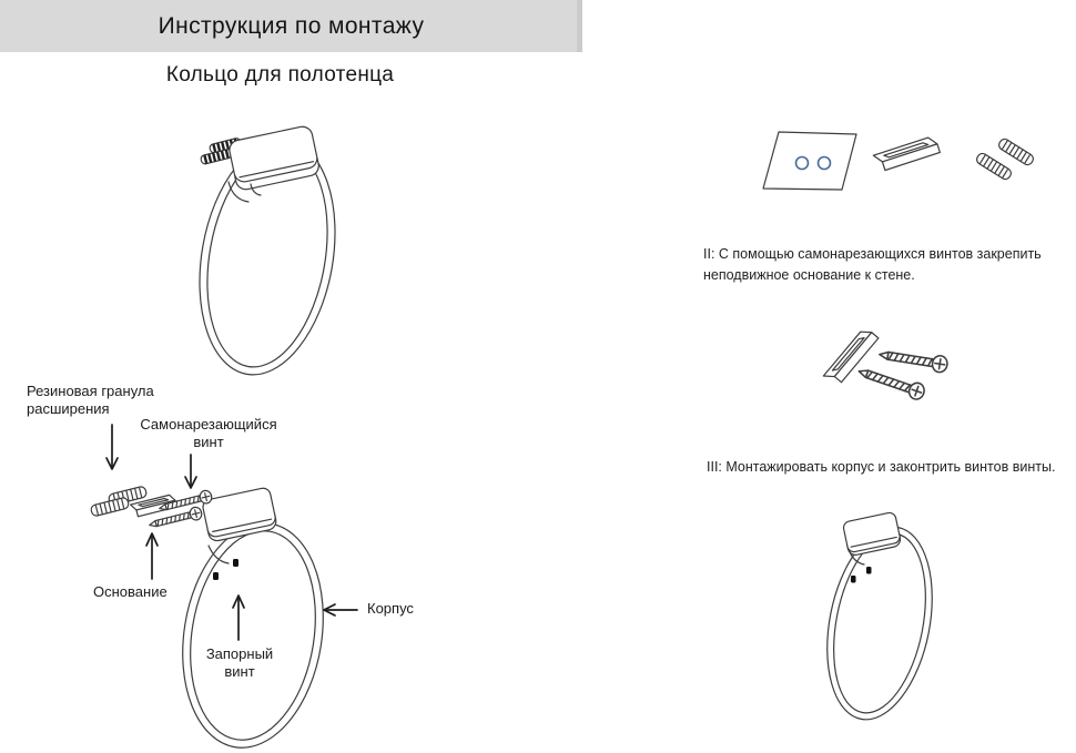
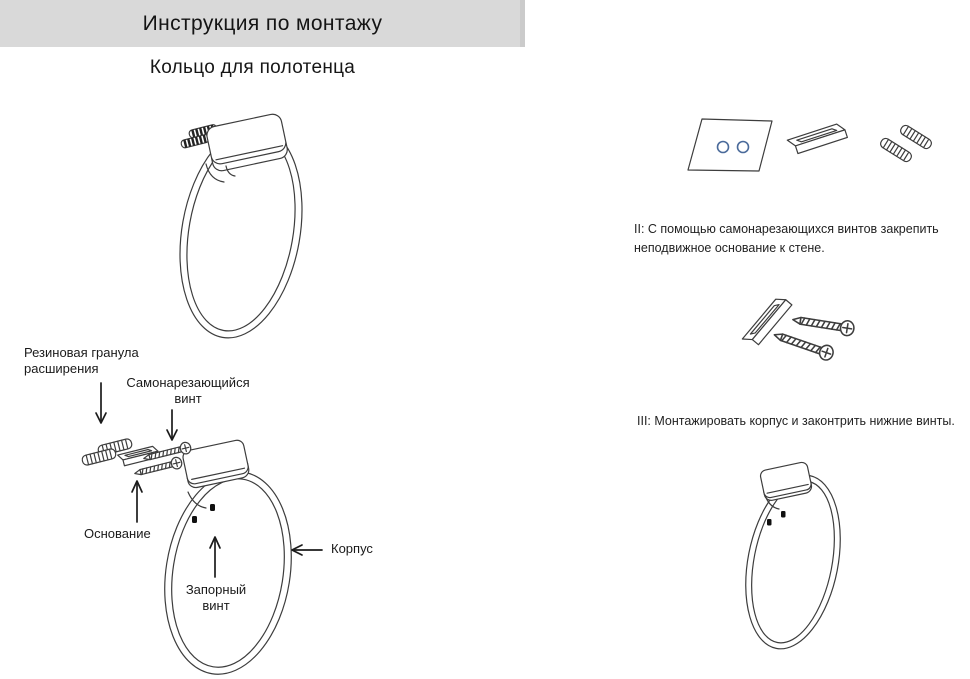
  Инструкция по монтажу
  Кольцо для полотенца
  Резиновая гранула
  расширения
  Самонарезающийся
  винт
  Основание
  Запорный
  винт
  Корпус
  II: С помощью самонарезающихся винтов закрепить
  неподвижное основание к стене.
- III: Монтажировать корпус и законтрить винтов винты.
+ III: Монтажировать корпус и законтрить нижние винты.
